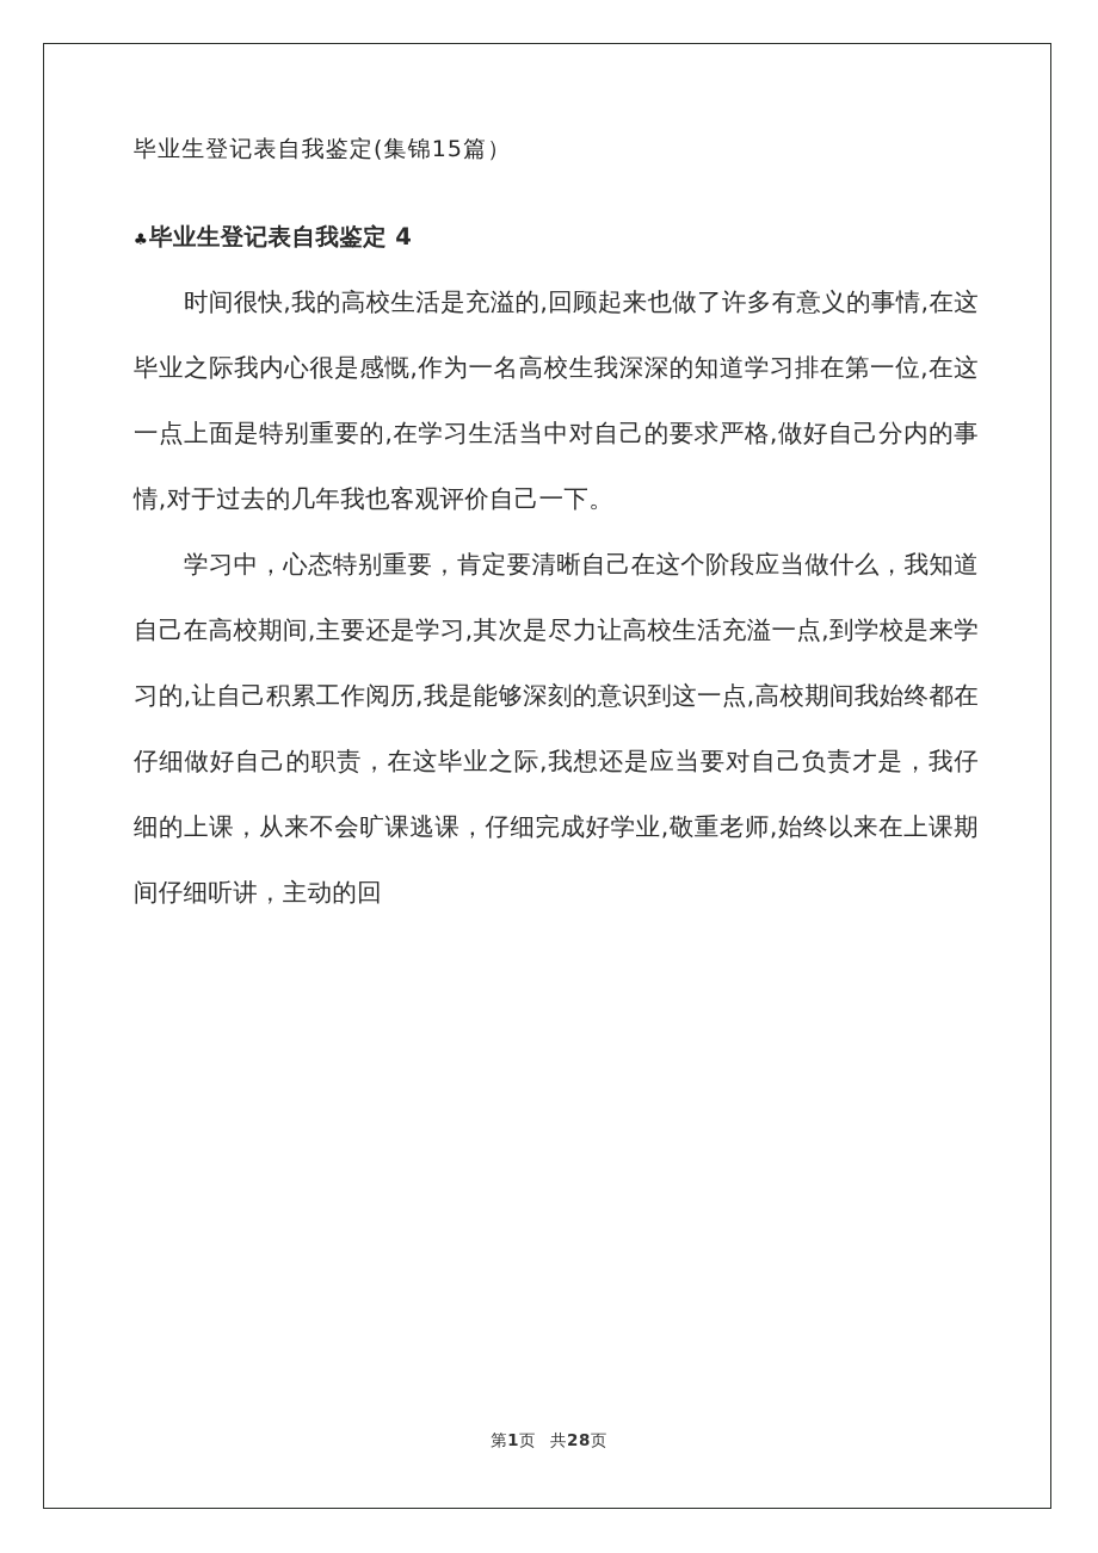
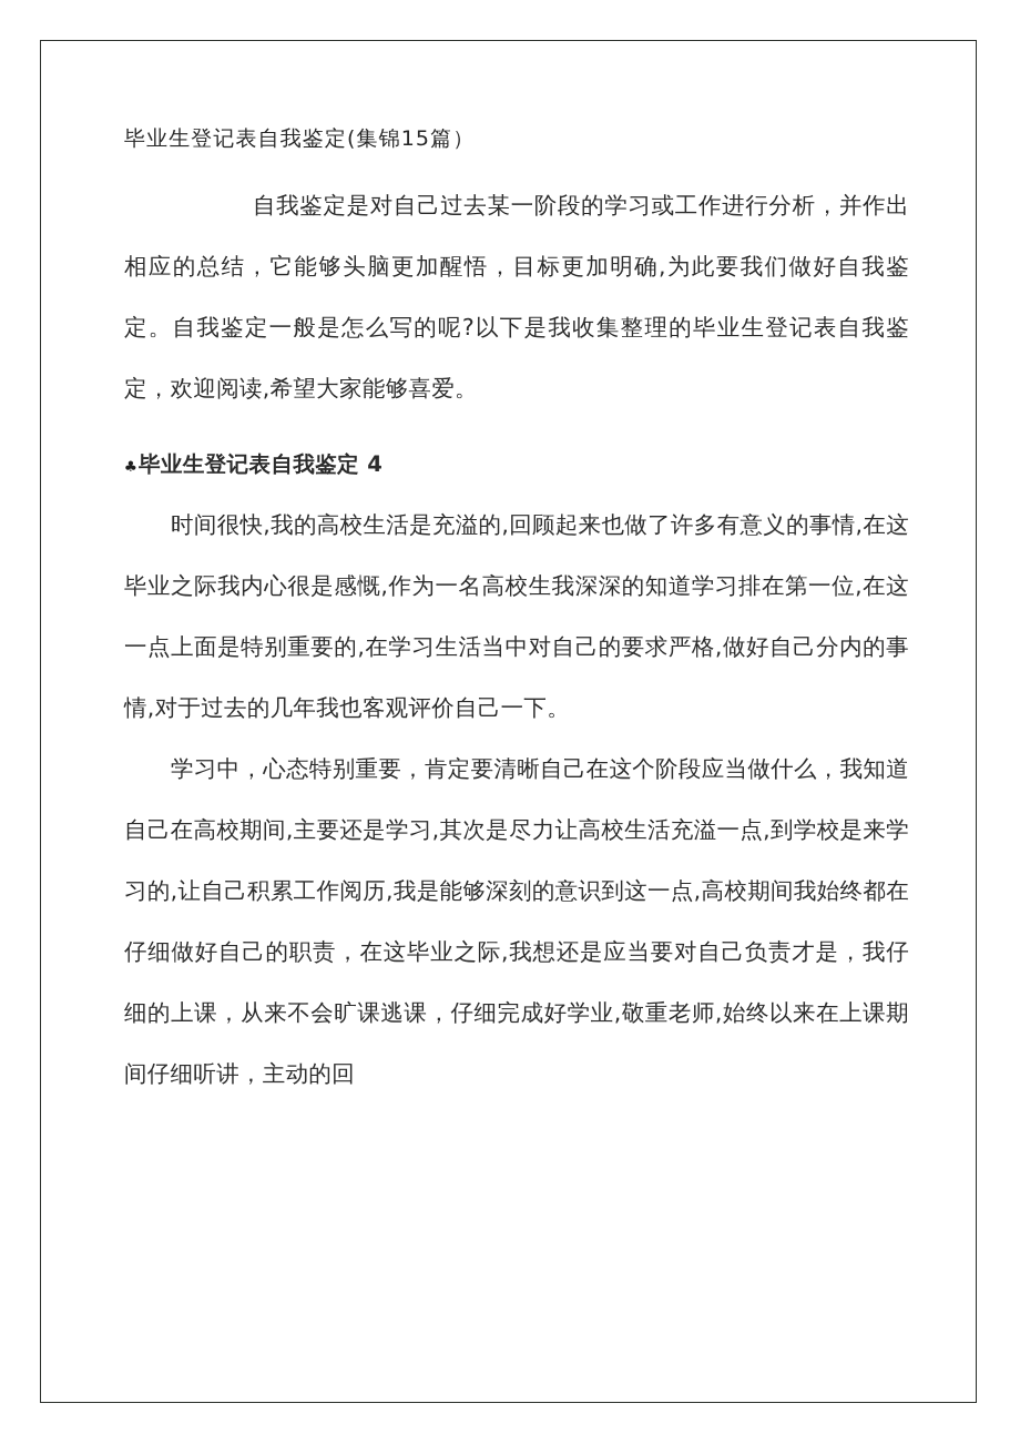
  毕业生登记表自我鉴定(集锦15篇）
+ 自我鉴定是对自己过去某一阶段的学习或工作进行分析，并作出相应的总结，它能够头脑更加醒悟，目标更加明确,为此要我们做好自我鉴定。自我鉴定一般是怎么写的呢?以下是我收集整理的毕业生登记表自我鉴定，欢迎阅读,希望大家能够喜爱。
  ♣
  毕业生登记表自我鉴定 4
  时间很快,我的高校生活是充溢的,回顾起来也做了许多有意义的事情,在这毕业之际我内心很是感慨,作为一名高校生我深深的知道学习排在第一位,在这一点上面是特别重要的,在学习生活当中对自己的要求严格,做好自己分内的事情,对于过去的几年我也客观评价自己一下。
  学习中，心态特别重要，肯定要清晰自己在这个阶段应当做什么，我知道自己在高校期间,主要还是学习,其次是尽力让高校生活充溢一点,到学校是来学习的,让自己积累工作阅历,我是能够深刻的意识到这一点,高校期间我始终都在仔细做好自己的职责，在这毕业之际,我想还是应当要对自己负责才是，我仔细的上课，从来不会旷课逃课，仔细完成好学业,敬重老师,始终以来在上课期间仔细听讲，主动的回
- 第1页 共28页
